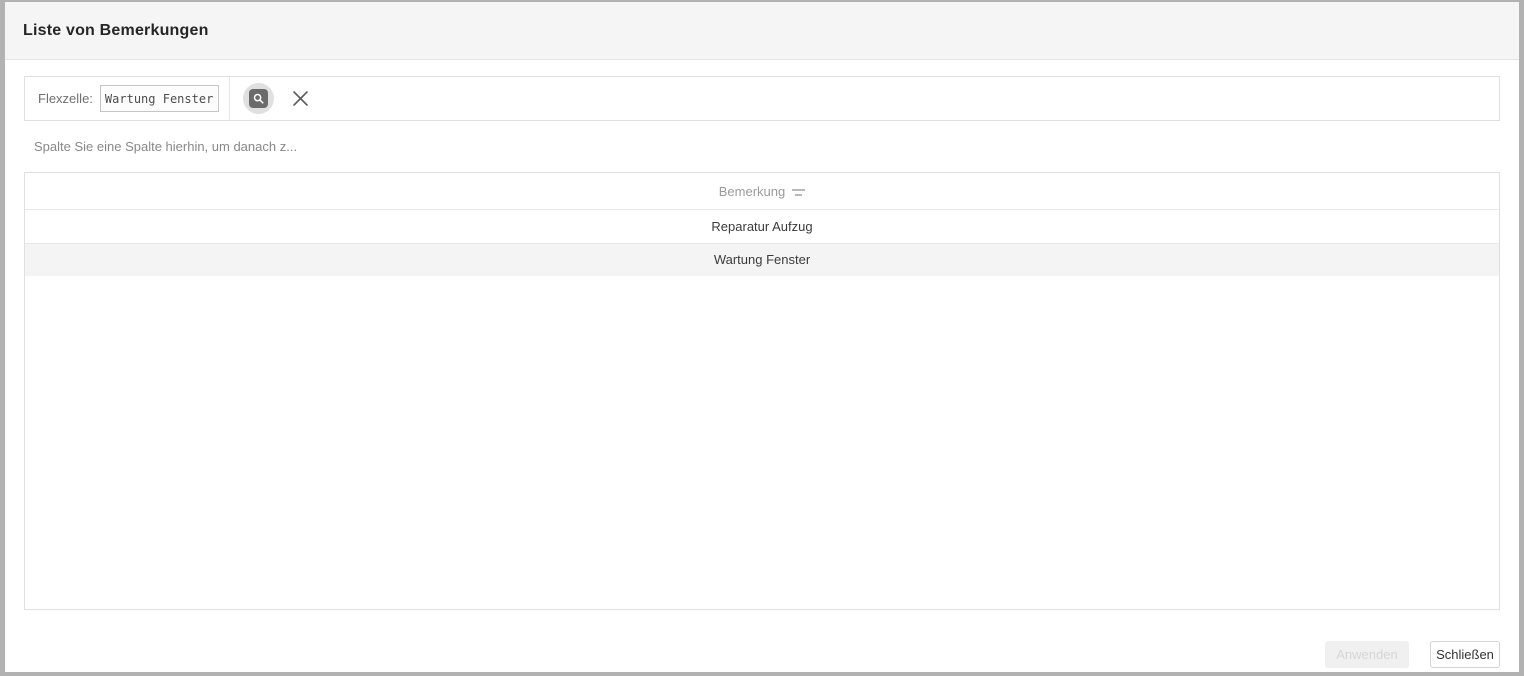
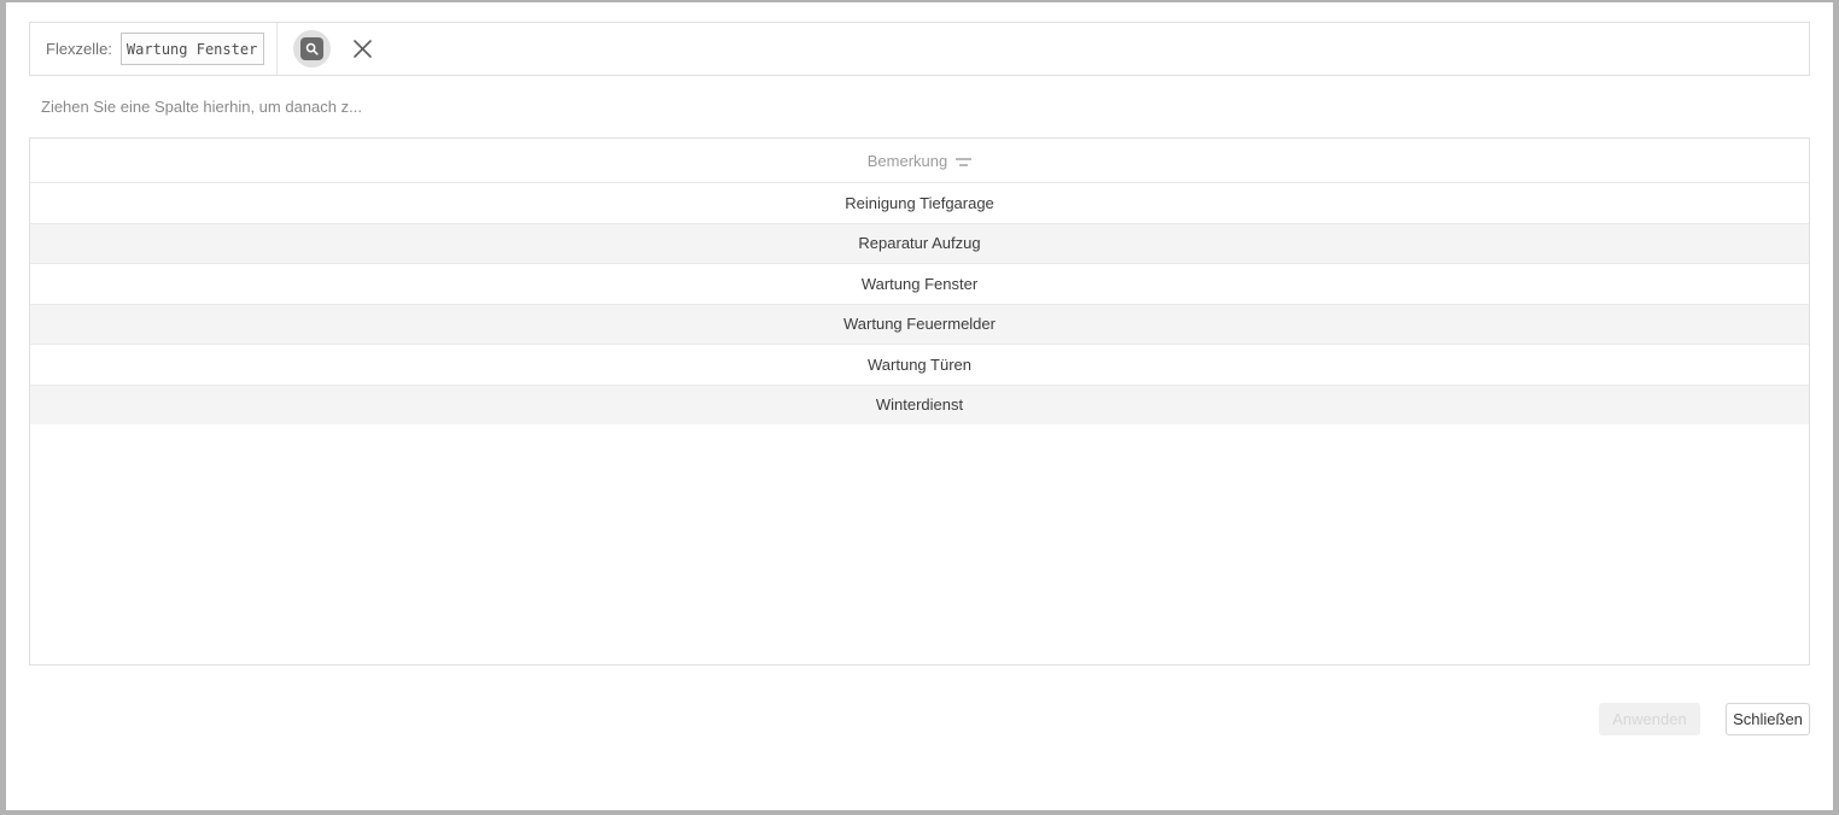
- Liste von Bemerkungen
  Flexzelle:
  Wartung Fenster
- Spalte Sie eine Spalte hierhin, um danach z...
+ Ziehen Sie eine Spalte hierhin, um danach z...
  Bemerkung
+ Reinigung Tiefgarage
  Reparatur Aufzug
  Wartung Fenster
+ Wartung Feuermelder
+ Wartung Türen
+ Winterdienst
  Anwenden
  Schließen
